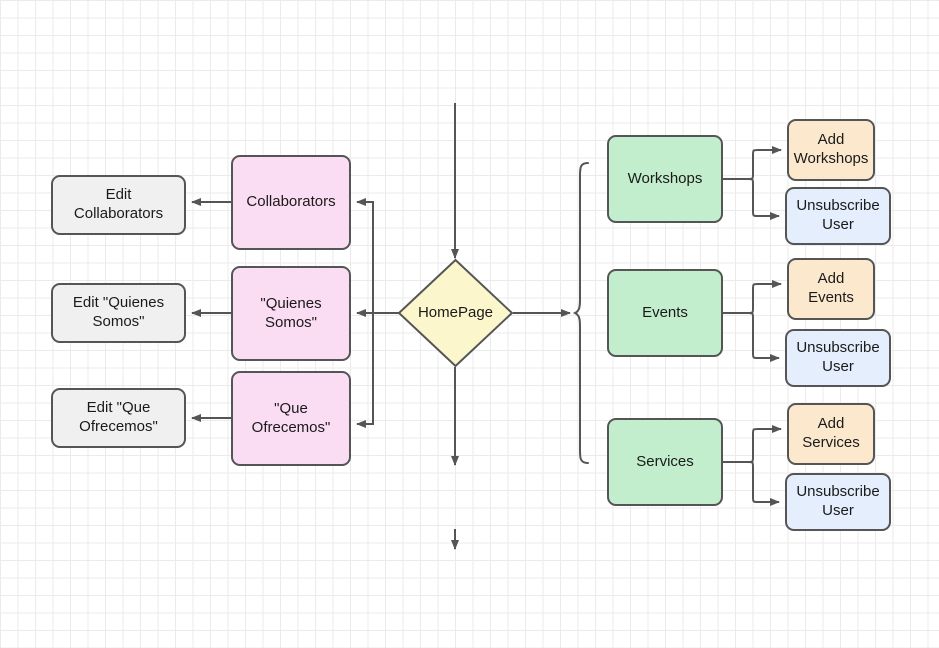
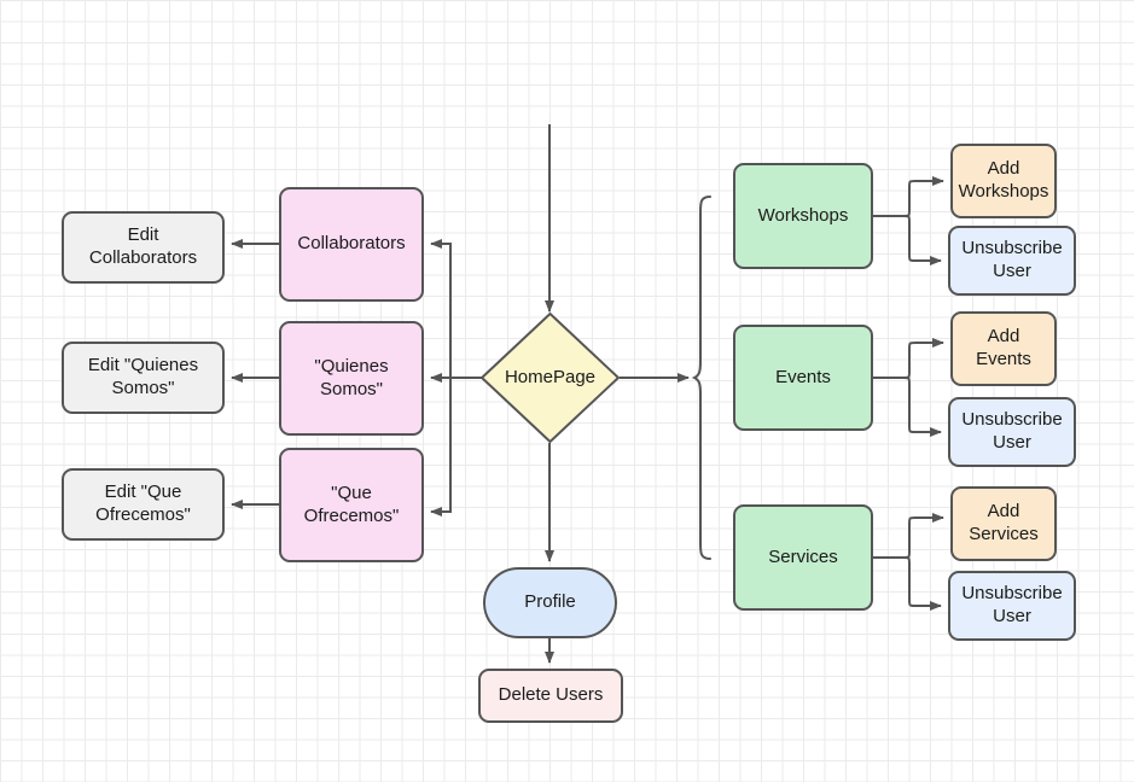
  HomePage
+ Profile
+ Delete Users
  Collaborators
  "Quienes
  Somos"
  "Que
  Ofrecemos"
  Edit
  Collaborators
  Edit "Quienes
  Somos"
  Edit "Que
  Ofrecemos"
  Workshops
  Events
  Services
  Add
  Workshops
  Add
  Events
  Add
  Services
  Unsubscribe
  User
  Unsubscribe
  User
  Unsubscribe
  User
